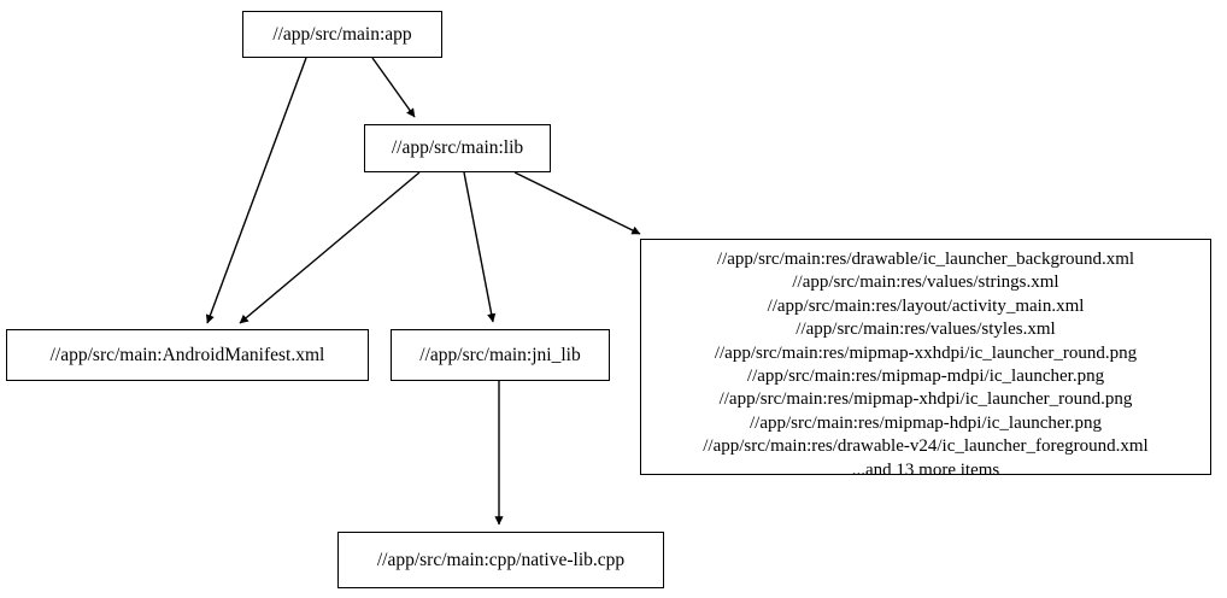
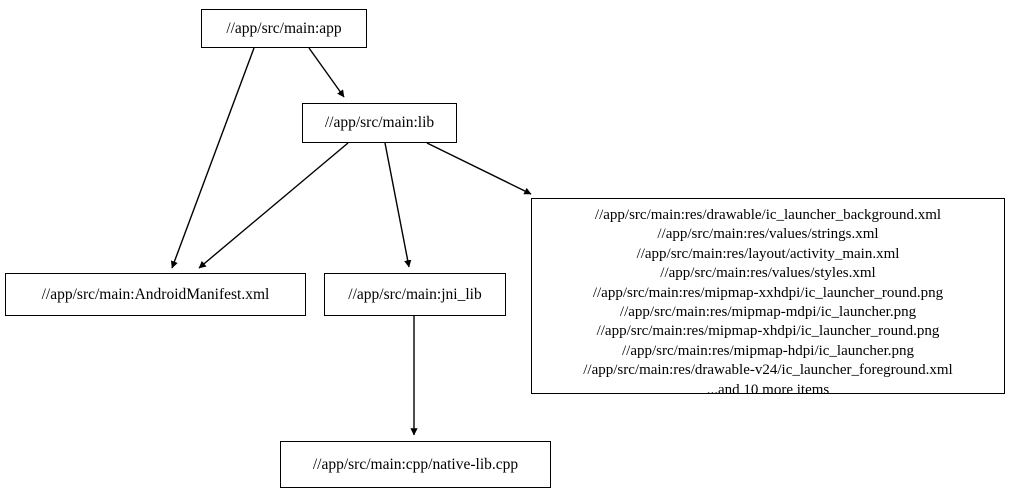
  //app/src/main:app
  //app/src/main:lib
  //app/src/main:AndroidManifest.xml
  //app/src/main:jni_lib
  //app/src/main:res/drawable/ic_launcher_background.xml
  //app/src/main:res/values/strings.xml
  //app/src/main:res/layout/activity_main.xml
  //app/src/main:res/values/styles.xml
  //app/src/main:res/mipmap-xxhdpi/ic_launcher_round.png
  //app/src/main:res/mipmap-mdpi/ic_launcher.png
  //app/src/main:res/mipmap-xhdpi/ic_launcher_round.png
  //app/src/main:res/mipmap-hdpi/ic_launcher.png
  //app/src/main:res/drawable-v24/ic_launcher_foreground.xml
- ...and 13 more items
+ ...and 10 more items
  //app/src/main:cpp/native-lib.cpp
